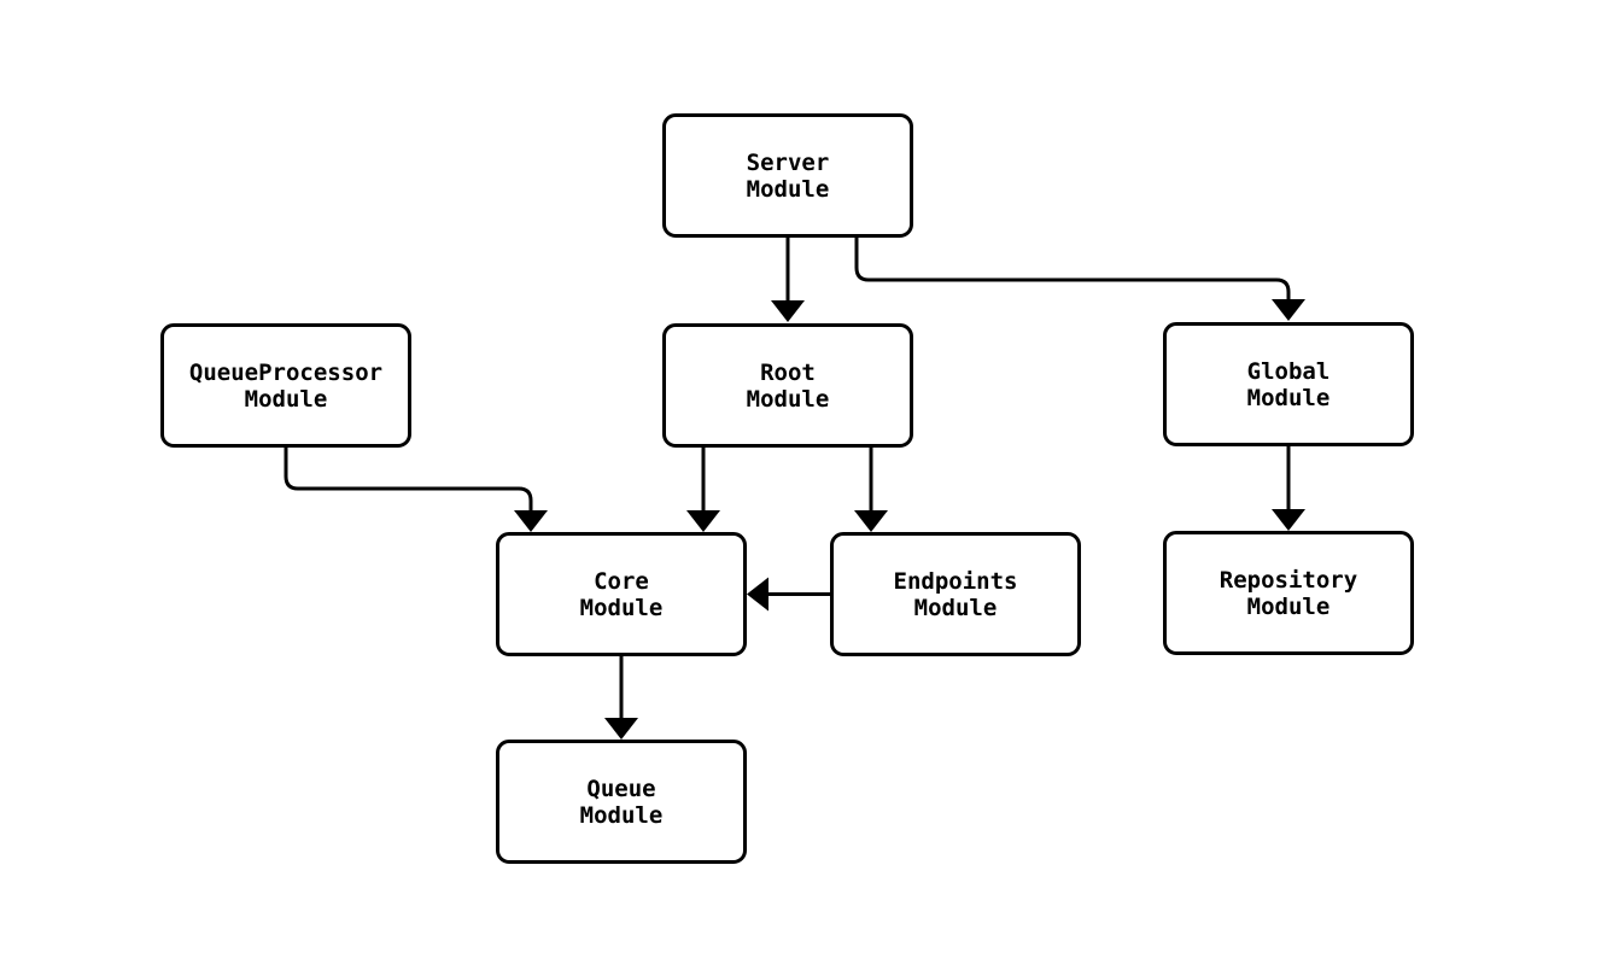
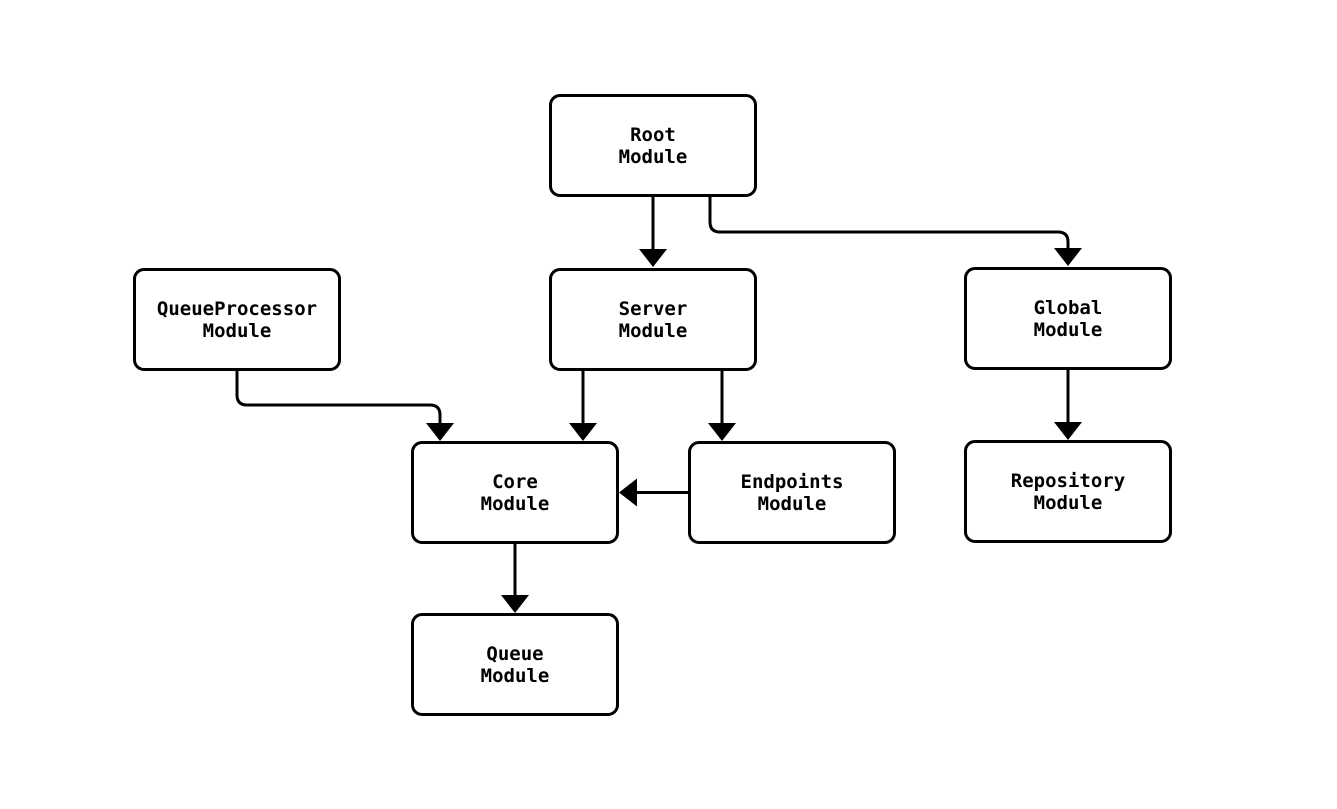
- Server
+ Root
  Module
- Root
+ Server
  Module
  Global
  Module
  QueueProcessor
  Module
  Core
  Module
  Endpoints
  Module
  Repository
  Module
  Queue
  Module
